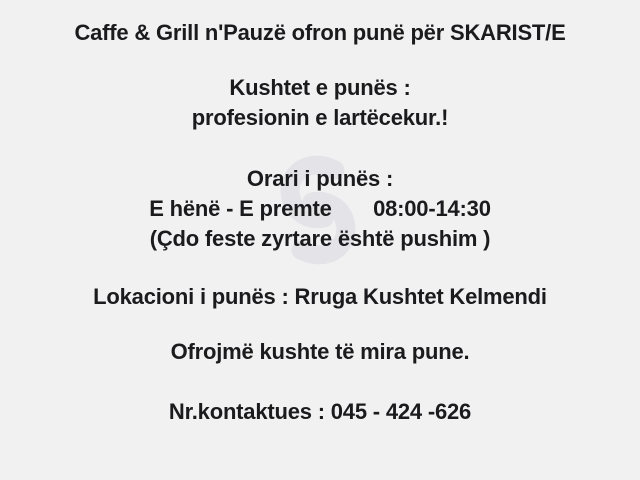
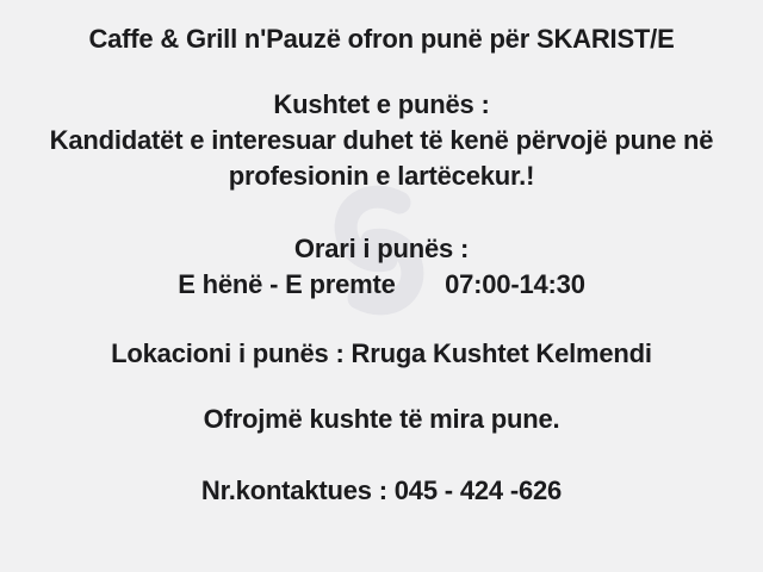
  Caffe & Grill n'Pauzë ofron punë për SKARIST/E
  Kushtet e punës :
+ Kandidatët e interesuar duhet të kenë përvojë pune në
  profesionin e lartëcekur.!
  Orari i punës :
- E hënë - E premte 08:00-14:30
+ E hënë - E premte 07:00-14:30
- (Çdo feste zyrtare është pushim )
  Lokacioni i punës : Rruga Kushtet Kelmendi
  Ofrojmë kushte të mira pune.
  Nr.kontaktues : 045 - 424 -626
